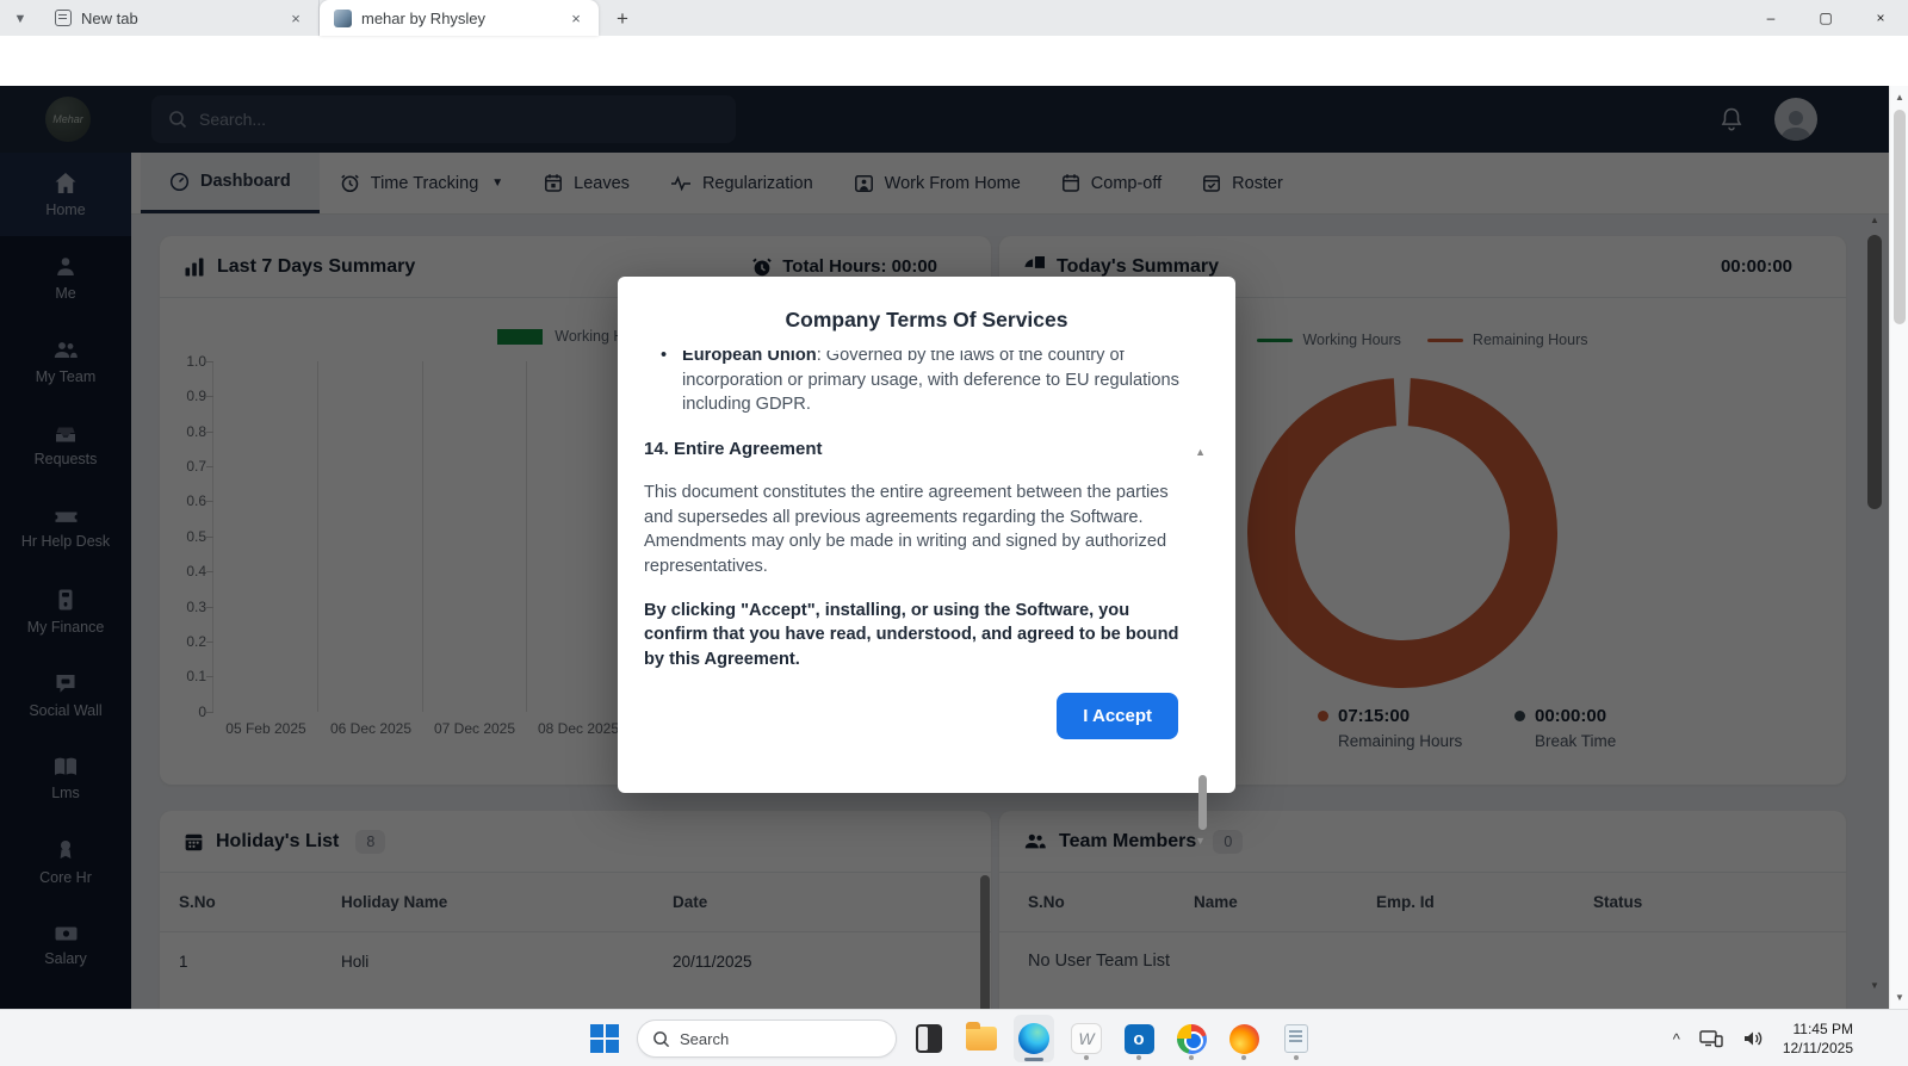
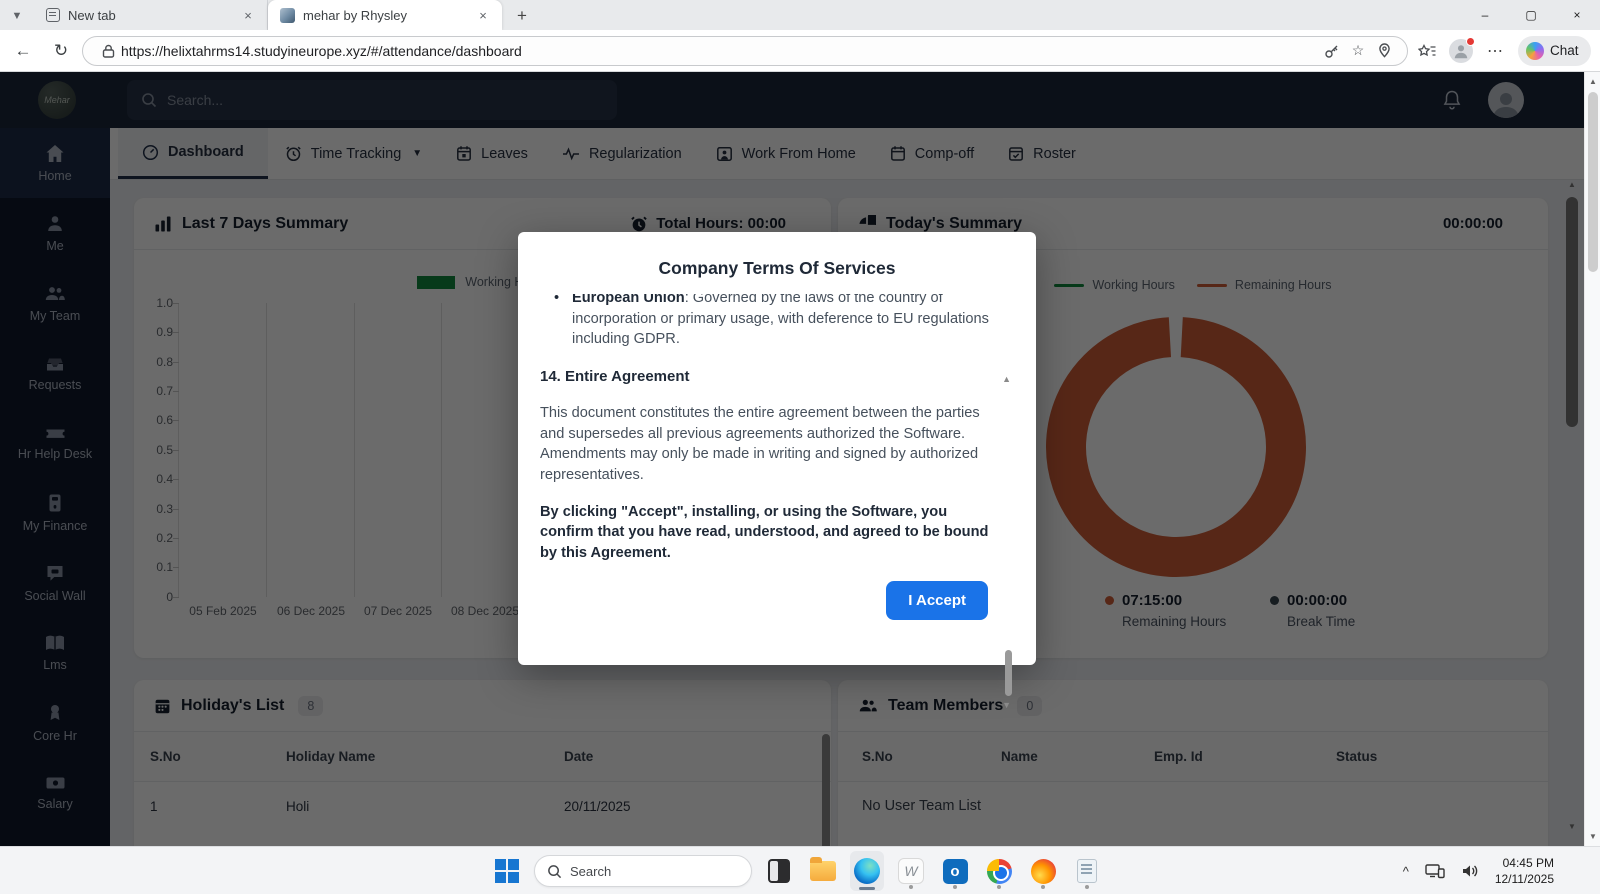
  ▼
  New tab
  ×
  mehar by Rhysley
  ×
  +
  –
  ▢
  ×
+ ←
+ ↻
+ https://helixtahrms14.studyineurope.xyz/#/attendance/dashboard
+ ☆
+ ⋯
+ Chat
  Mehar
  Search...
  Home
  Me
  My Team
  Requests
  Hr Help Desk
  My Finance
  Social Wall
  Lms
  Core Hr
  Salary
  Dashboard
  Time Tracking
  ▼
  Leaves
  Regularization
  Work From Home
  Comp-off
  Roster
  Last 7 Days Summary
  Total Hours: 00:00
  1.0
  0.9
  0.8
  0.7
  0.6
  0.5
  0.4
  0.3
  0.2
  0.1
  0
  05 Feb 2025
  06 Dec 2025
  07 Dec 2025
  08 Dec 2025
  Today's Summary
  00:00:00
  Working Hours
  Remaining Hours
  07:15:00
  Remaining Hours
  00:00:00
  Break Time
  Holiday's List
  8
  S.No
  Holiday Name
  Date
  1
  Holi
  20/11/2025
  Team Members
  0
  S.No
  Name
  Emp. Id
  Status
  No User Team List
  ▲
  ▼
  Company Terms Of Services
  European Union: Governed by the laws of the country of incorporation or primary usage, with deference to EU regulations including GDPR.
  14. Entire Agreement
- This document constitutes the entire agreement between the parties and supersedes all previous agreements regarding the Software. Amendments may only be made in writing and signed by authorized representatives.
+ This document constitutes the entire agreement between the parties and supersedes all previous agreements authorized the Software. Amendments may only be made in writing and signed by authorized representatives.
  By clicking "Accept", installing, or using the Software, you confirm that you have read, understood, and agreed to be bound by this Agreement.
  I Accept
  ▲
  ▼
  ▲
  ▼
  Search
  W
  o
  ^
- 11:45 PM
+ 04:45 PM
  12/11/2025
